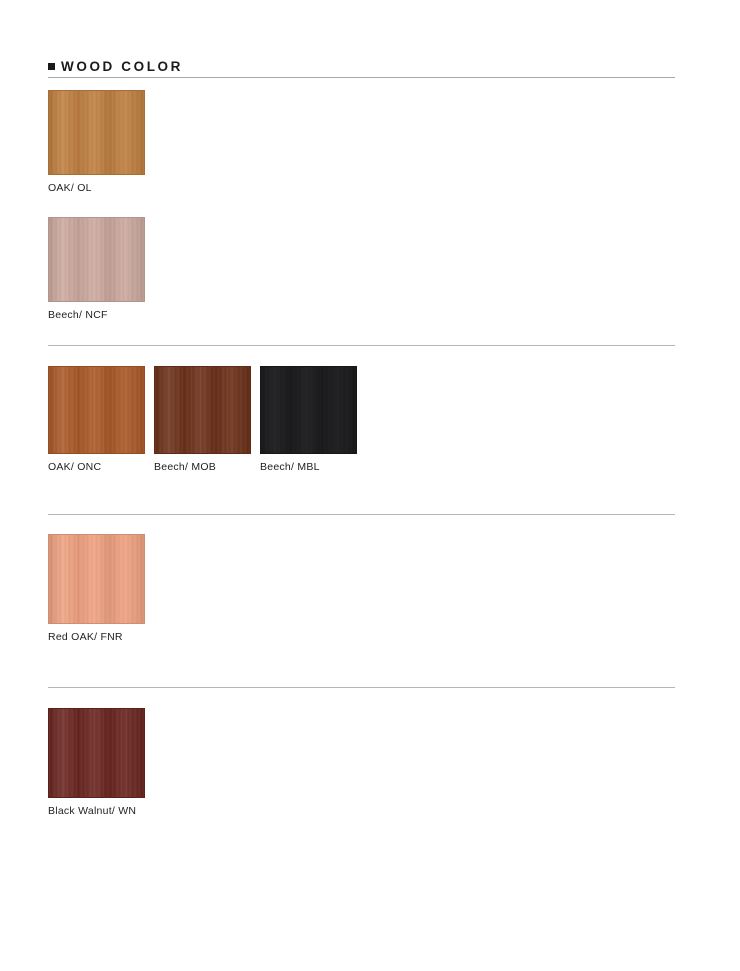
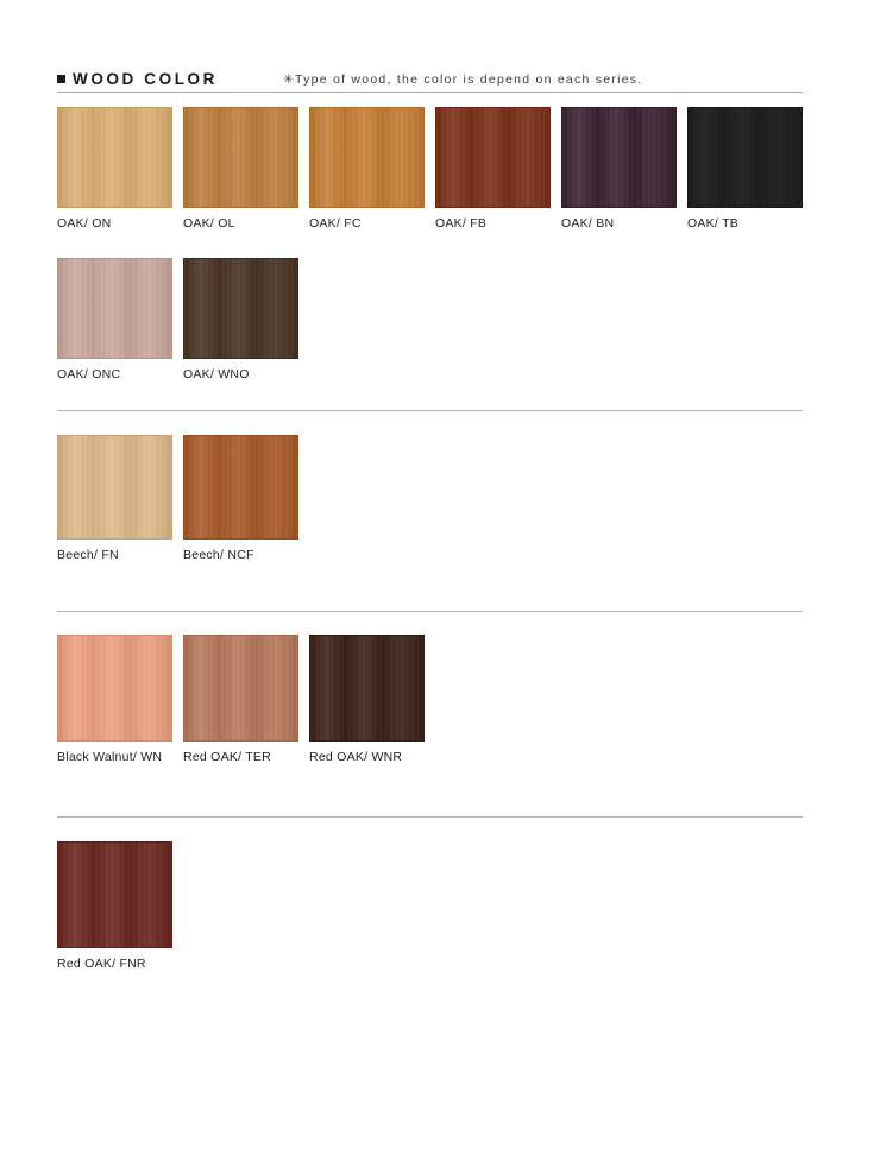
  WOOD COLOR
+ ✳Type of wood, the color is depend on each series.
+ OAK/ ON
  OAK/ OL
+ OAK/ FC
+ OAK/ FB
+ OAK/ BN
+ OAK/ TB
- Beech/ NCF
+ OAK/ ONC
+ OAK/ WNO
+ Beech/ FN
- OAK/ ONC
+ Beech/ NCF
- Beech/ MOB
- Beech/ MBL
- Red OAK/ FNR
+ Black Walnut/ WN
+ Red OAK/ TER
+ Red OAK/ WNR
- Black Walnut/ WN
+ Red OAK/ FNR
